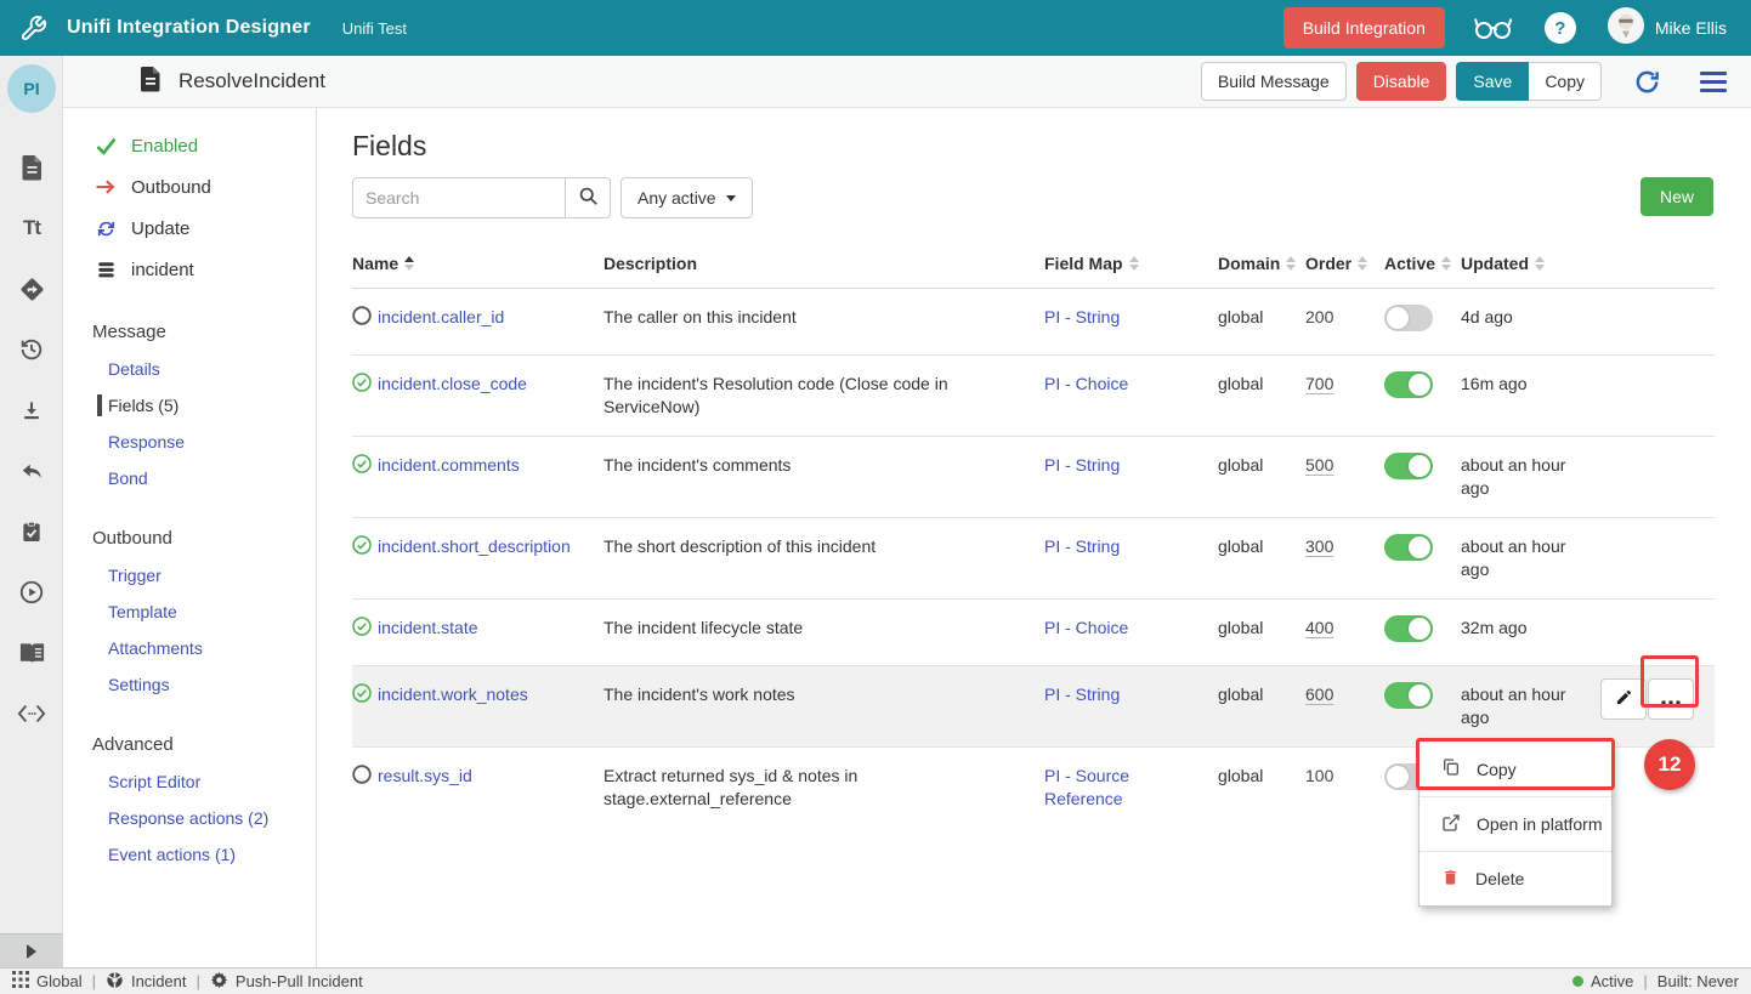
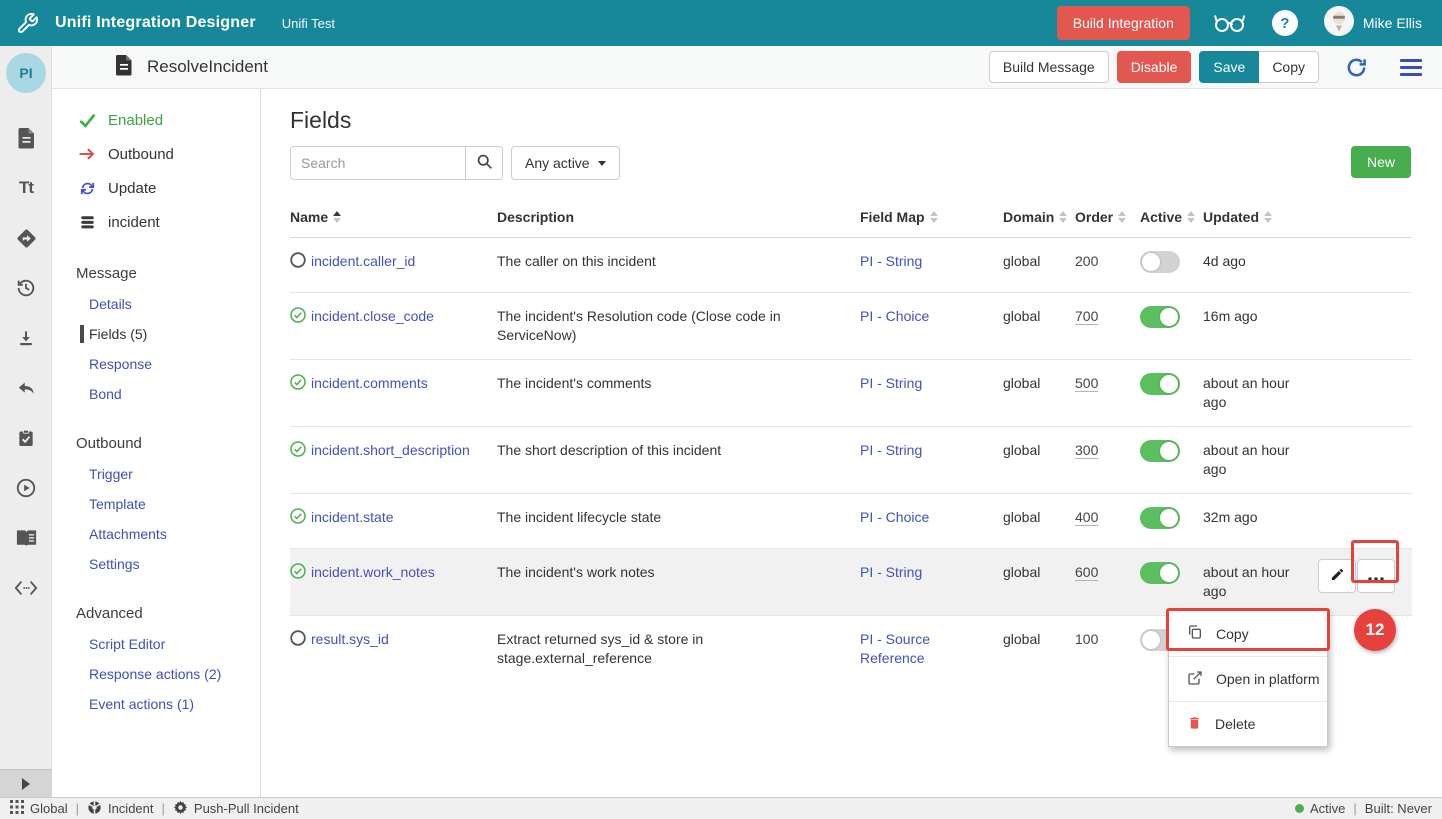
  Unifi Integration Designer
  Unifi Test
  Build Integration
  ?
  Mike Ellis
  ResolveIncident
  Build Message
  Disable
  Save
  Copy
  PI
  Tt
  Enabled
  Outbound
  Update
  incident
  Message
  Details
  Fields (5)
  Response
  Bond
  Outbound
  Trigger
  Template
  Attachments
  Settings
  Advanced
  Script Editor
  Response actions (2)
  Event actions (1)
  Fields
  Search
  Any active
  New
  Name
  Description
  Field Map
  Domain
  Order
  Active
  Updated
  incident.caller_id
  The caller on this incident
  PI - String
  global
  200
  4d ago
  incident.close_code
  The incident's Resolution code (Close code in ServiceNow)
  PI - Choice
  global
  700
  16m ago
  incident.comments
  The incident's comments
  PI - String
  global
  500
  about an hour ago
  incident.short_description
  The short description of this incident
  PI - String
  global
  300
  about an hour ago
  incident.state
  The incident lifecycle state
  PI - Choice
  global
  400
  32m ago
  incident.work_notes
  The incident's work notes
  PI - String
  global
  600
  about an hour ago
  result.sys_id
- Extract returned sys_id & notes in stage.external_reference
+ Extract returned sys_id & store in stage.external_reference
  PI - Source Reference
  global
  100
  Copy
  Open in platform
  Delete
  12
  Global
  |
  Incident
  |
  Push-Pull Incident
  Active
  |
  Built: Never
